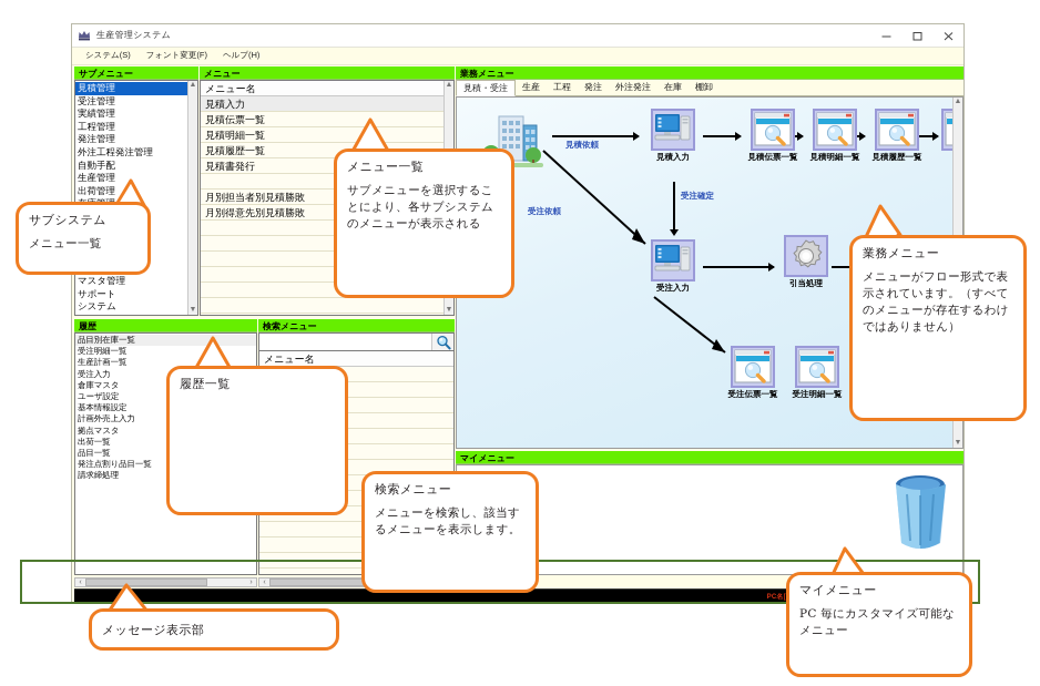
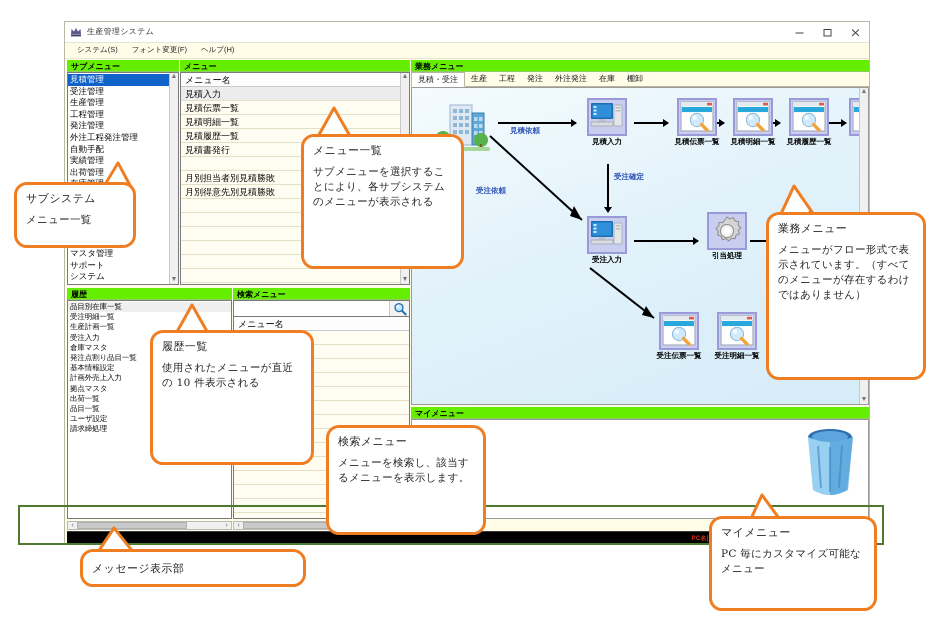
  生産管理システム
  システム(S)
  フォント変更(F)
  ヘルプ(H)
  サブメニュー
  見積管理
  受注管理
- 実績管理
+ 生産管理
  工程管理
  発注管理
  外注工程発注管理
  自動手配
- 生産管理
+ 実績管理
  出荷管理
  マスタ管理
  サポート
  システム
  メニュー
  メニュー名
  見積入力
  見積伝票一覧
  見積明細一覧
  見積履歴一覧
  見積書発行
  月別担当者別見積勝敗
  月別得意先別見積勝敗
  履歴
  品目別在庫一覧
  受注明細一覧
  生産計画一覧
  受注入力
  倉庫マスタ
- ユーザ設定
+ 発注点割り品目一覧
  基本情報設定
  計画外売上入力
  拠点マスタ
  出荷一覧
  品目一覧
- 発注点割り品目一覧
+ ユーザ設定
  請求締処理
  検索メニュー
  メニュー名
  業務メニュー
  見積・受注
  生産
  工程
  発注
  外注発注
  在庫
  棚卸
  見積依頼
  受注依頼
  受注確定
  見積入力
  見積伝票一覧
  見積明細一覧
  見積履歴一覧
  受注入力
  引当処理
  受注伝票一覧
  受注明細一覧
  マイメニュー
  サブシステム
  メニュー一覧
  メニュー一覧
  サブメニューを選択することにより、各サブシステムのメニューが表示される
  業務メニュー
  メニューがフロー形式で表示されています。（すべてのメニューが存在するわけではありません）
  履歴一覧
+ 使用されたメニューが直近の 10 件表示される
  検索メニュー
  メニューを検索し、該当するメニューを表示します。
  メッセージ表示部
  マイメニュー
  PC 毎にカスタマイズ可能なメニュー
